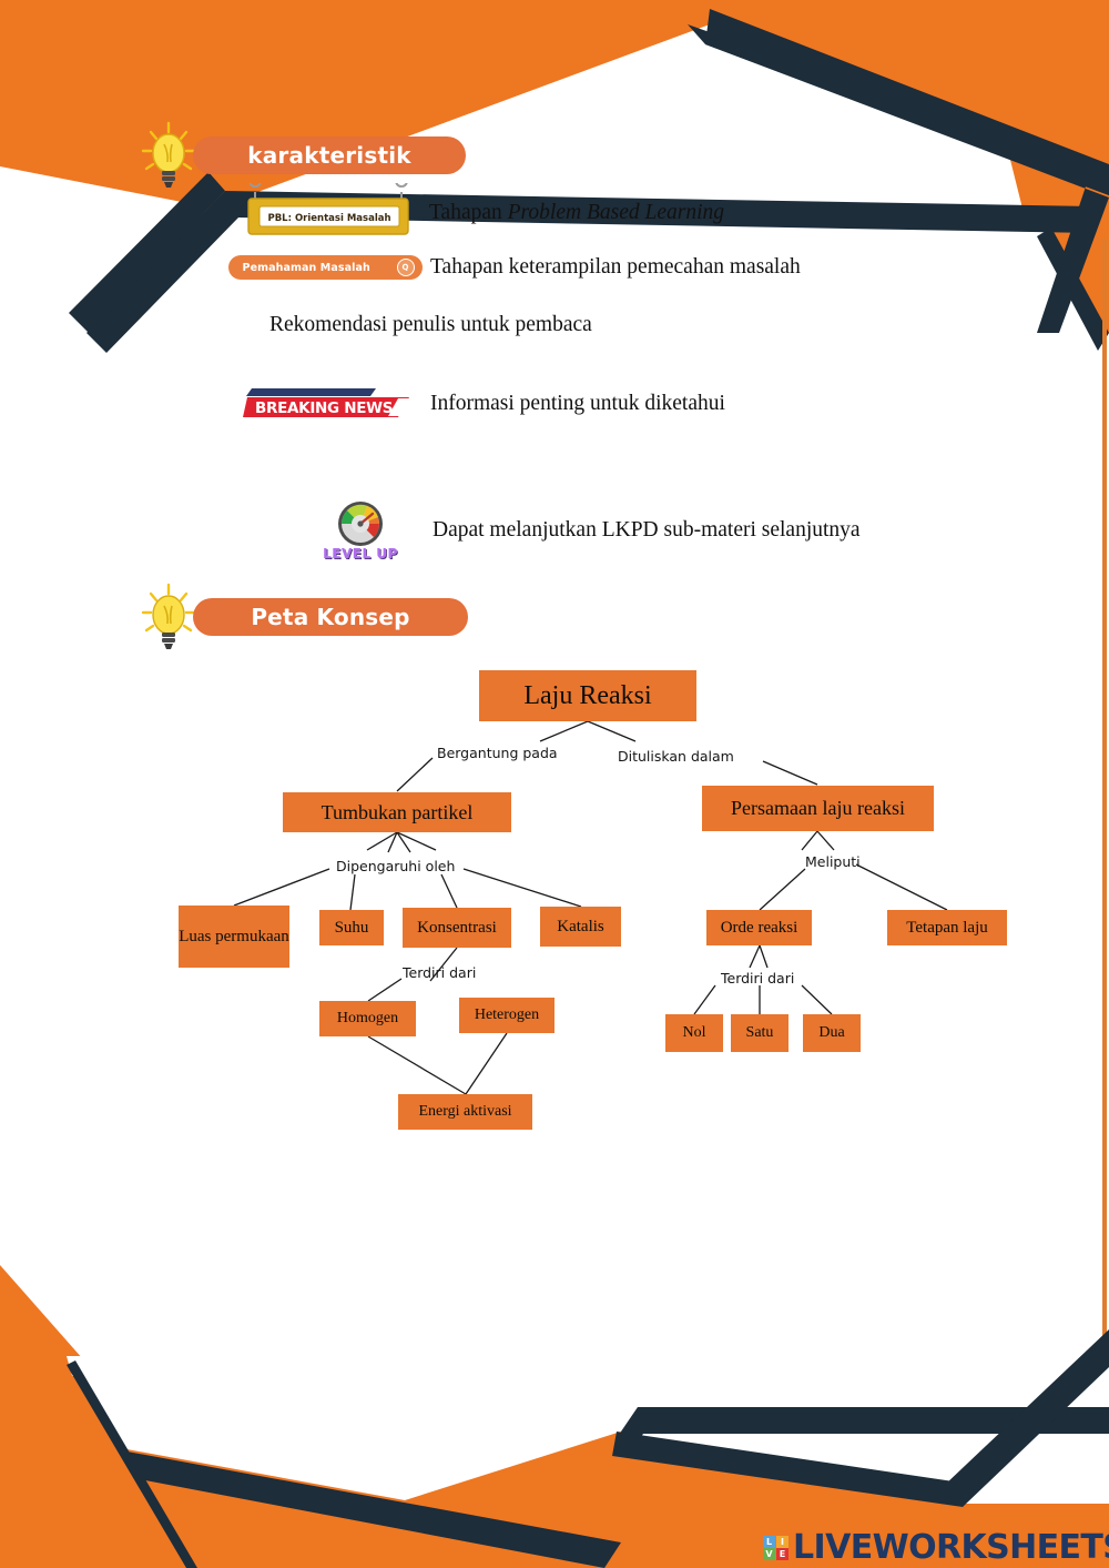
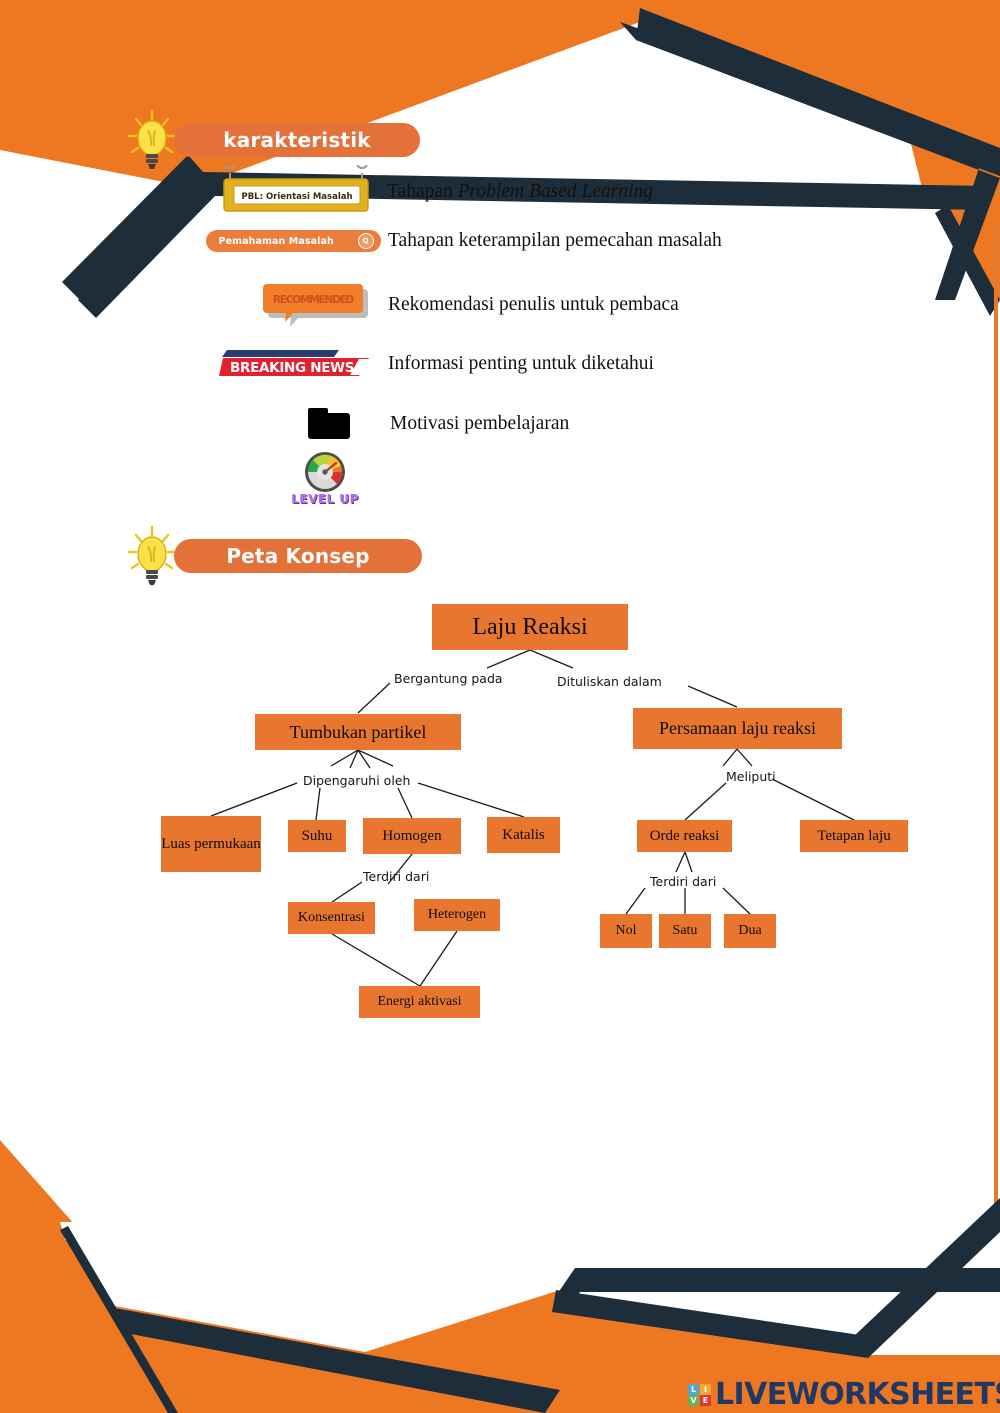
  karakteristik
  PBL: Orientasi Masalah
  Tahapan Problem Based Learning
  Pemahaman Masalah
  Q
  Tahapan keterampilan pemecahan masalah
+ RECOMMENDED
  Rekomendasi penulis untuk pembaca
  BREAKING NEWS
  Informasi penting untuk diketahui
+ Motivasi pembelajaran
  LEVEL UP
- Dapat melanjutkan LKPD sub-materi selanjutnya
  Peta Konsep
  Laju Reaksi
  Tumbukan partikel
  Persamaan laju reaksi
  Luas permukaan
  Suhu
- Konsentrasi
+ Homogen
  Katalis
- Homogen
+ Konsentrasi
  Heterogen
  Energi aktivasi
  Orde reaksi
  Tetapan laju
  Nol
  Satu
  Dua
  Bergantung pada
  Dituliskan dalam
  Dipengaruhi oleh
  Meliputi
  Terdiri dari
  Terdiri dari
  L
  I
  V
  E
  LIVEWORKSHEET
